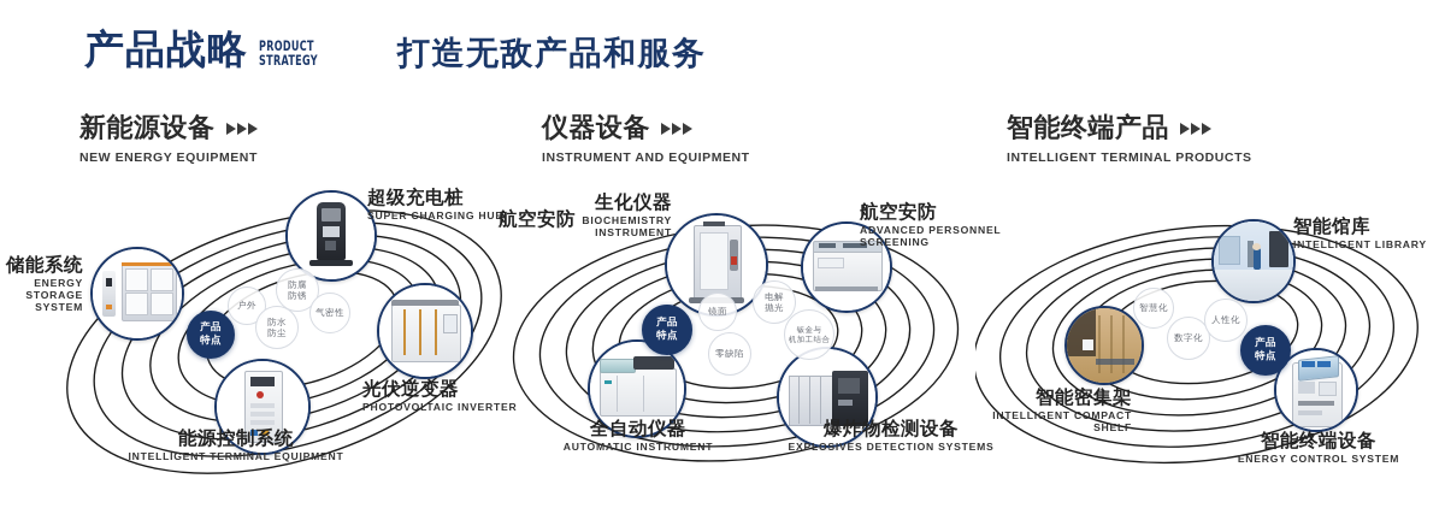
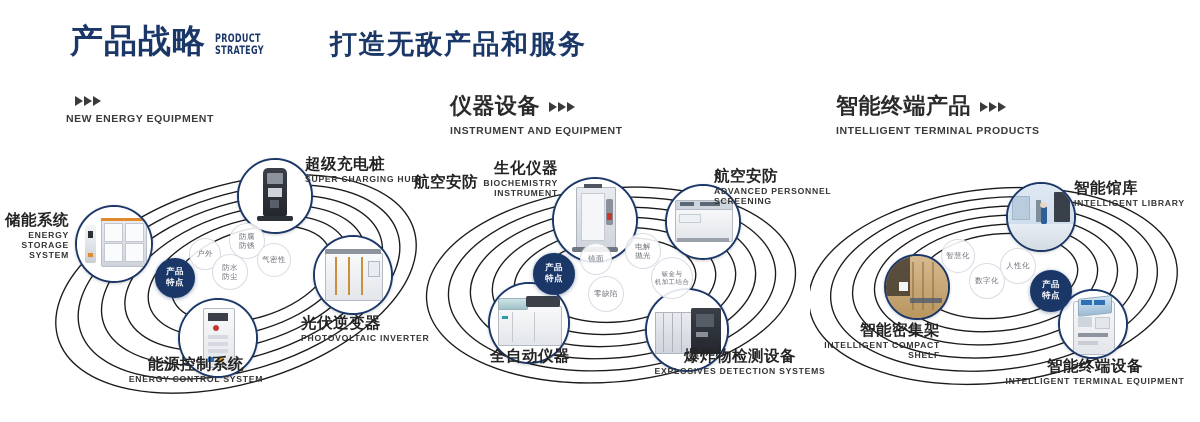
  产品战略
  PRODUCT
  STRATEGY
  打造无敌产品和服务
- 新能源设备
  NEW ENERGY EQUIPMENT
  仪器设备
  INSTRUMENT AND EQUIPMENT
  智能终端产品
  INTELLIGENT TERMINAL PRODUCTS
  储能系统
  ENERGY STORAGE
  SYSTEM
  超级充电桩
  SUPER CHARGING HUB
  光伏逆变器
  PHOTOVOLTAIC INVERTER
  能源控制系统
- INTELLIGENT TERMINAL EQUIPMENT
+ ENERGY CONTROL SYSTEM
  产品
  特点
  户外
  防腐
  防锈
  防水
  防尘
  气密性
  生化仪器
  BIOCHEMISTRY
  INSTRUMENT
  航空安防
  航空安防
  ADVANCED PERSONNEL
  SCREENING
  爆炸物检测设备
  EXPLOSIVES DETECTION SYSTEMS
  全自动仪器
- AUTOMATIC INSTRUMENT
  产品
  特点
  镜面
  电解
  抛光
  零缺陷
  钣金与
  机加工结合
  智能馆库
  INTELLIGENT LIBRARY
  智能密集架
  INTELLIGENT COMPACT
  SHELF
  智能终端设备
- ENERGY CONTROL SYSTEM
+ INTELLIGENT TERMINAL EQUIPMENT
  产品
  特点
  智慧化
  数字化
  人性化
